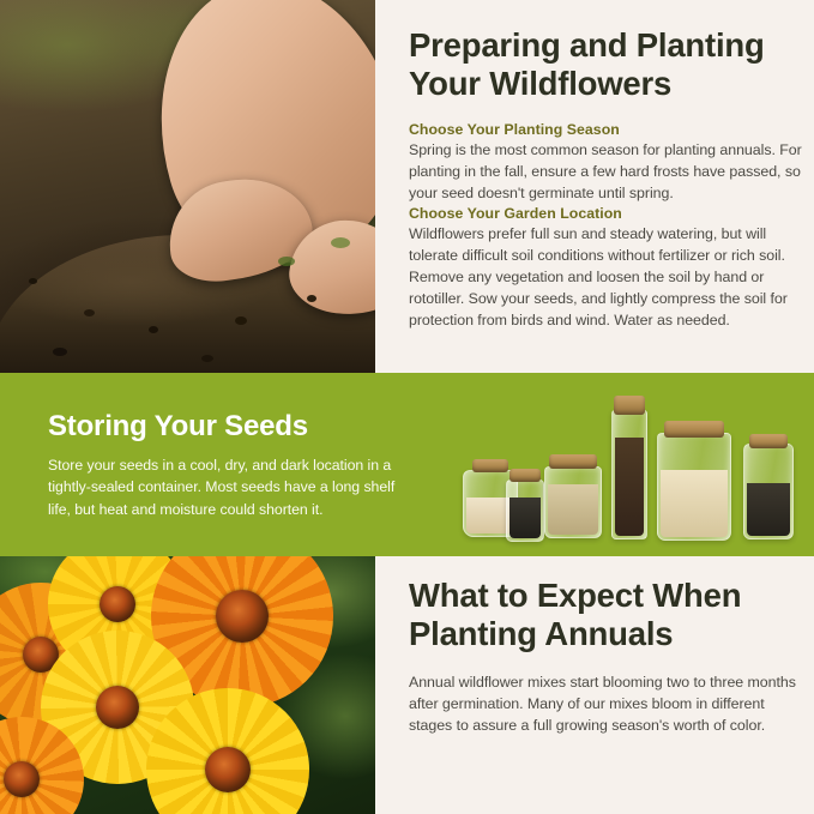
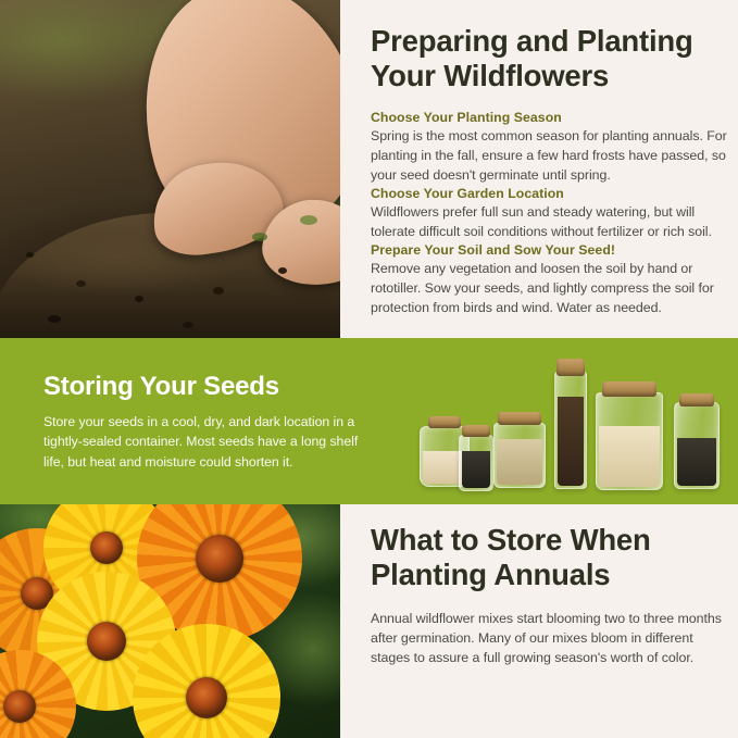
  Preparing and Planting Your Wildflowers
  Choose Your Planting Season
  Spring is the most common season for planting annuals. For planting in the fall, ensure a few hard frosts have passed, so your seed doesn't germinate until spring.
  Choose Your Garden Location
  Wildflowers prefer full sun and steady watering, but will tolerate difficult soil conditions without fertilizer or rich soil.
+ Prepare Your Soil and Sow Your Seed!
  Remove any vegetation and loosen the soil by hand or rototiller. Sow your seeds, and lightly compress the soil for protection from birds and wind. Water as needed.
  Storing Your Seeds
  Store your seeds in a cool, dry, and dark location in a tightly-sealed container. Most seeds have a long shelf life, but heat and moisture could shorten it.
- What to Expect When Planting Annuals
+ What to Store When Planting Annuals
  Annual wildflower mixes start blooming two to three months after germination. Many of our mixes bloom in different stages to assure a full growing season's worth of color.
